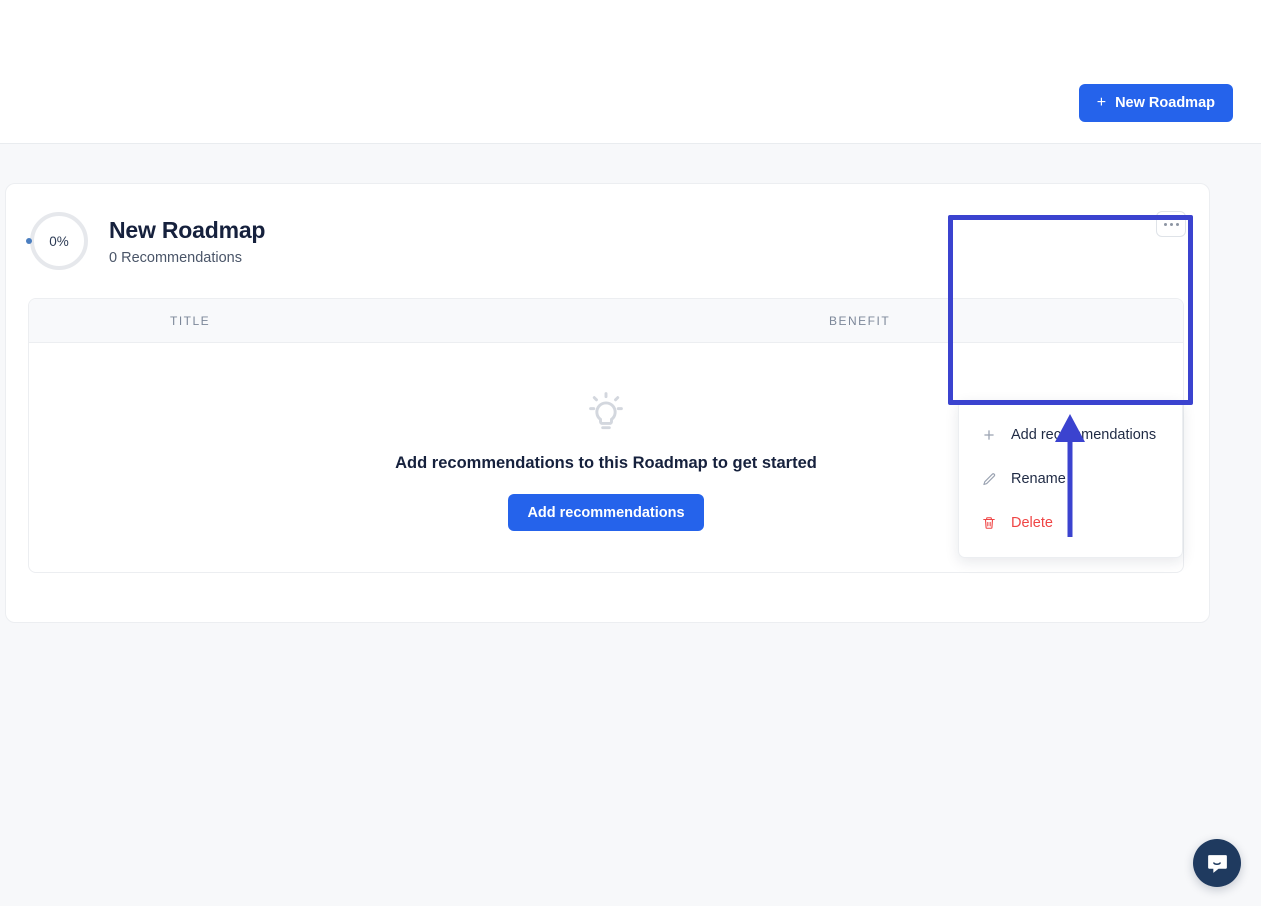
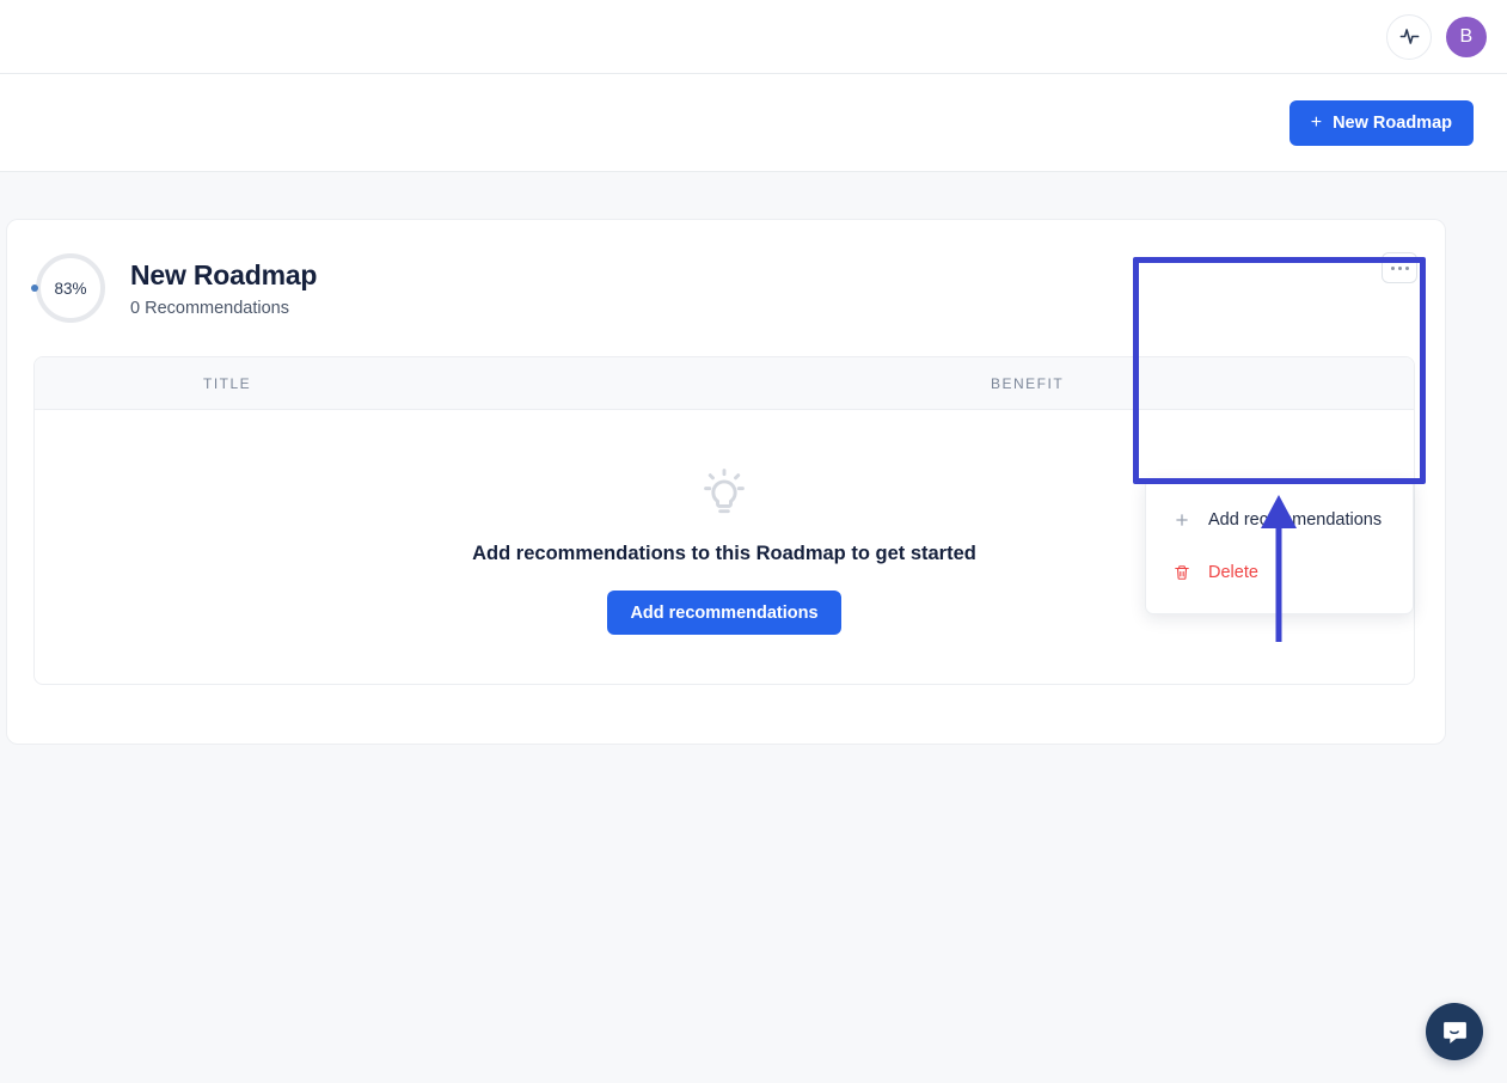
+ B
  +
  New Roadmap
- 0%
+ 83%
  New Roadmap
  0 Recommendations
  TITLE
  BENEFIT
  Add recommendations to this Roadmap to get started
  Add recommendations
  Add recmendations
- Rename
  Delete
